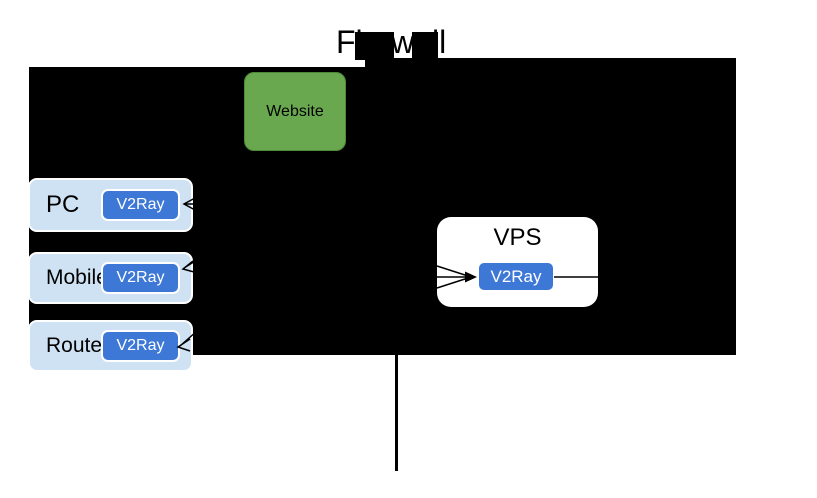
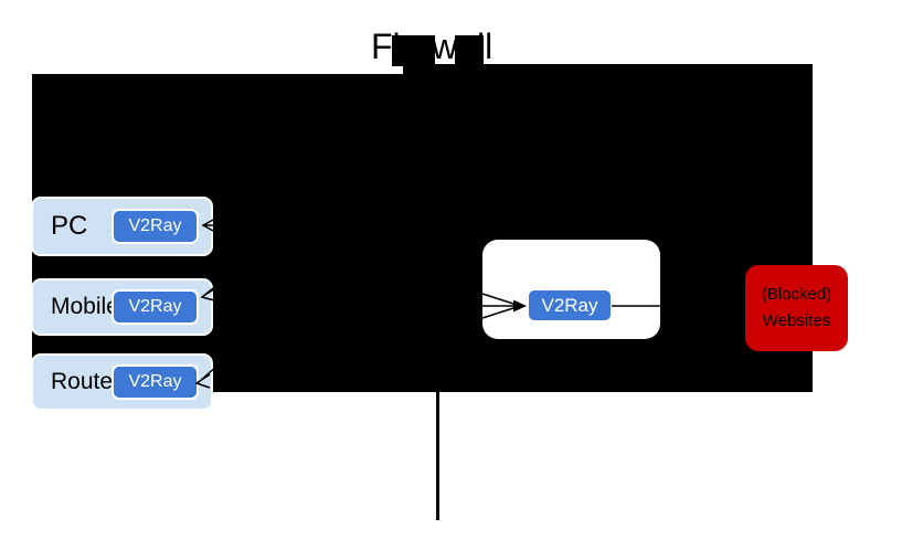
- Website
  PC
  V2Ray
  Mobil
  V2Ray
  Route
  V2Ray
- VPS
  V2Ray
+ (Blocked)
+ Websites
